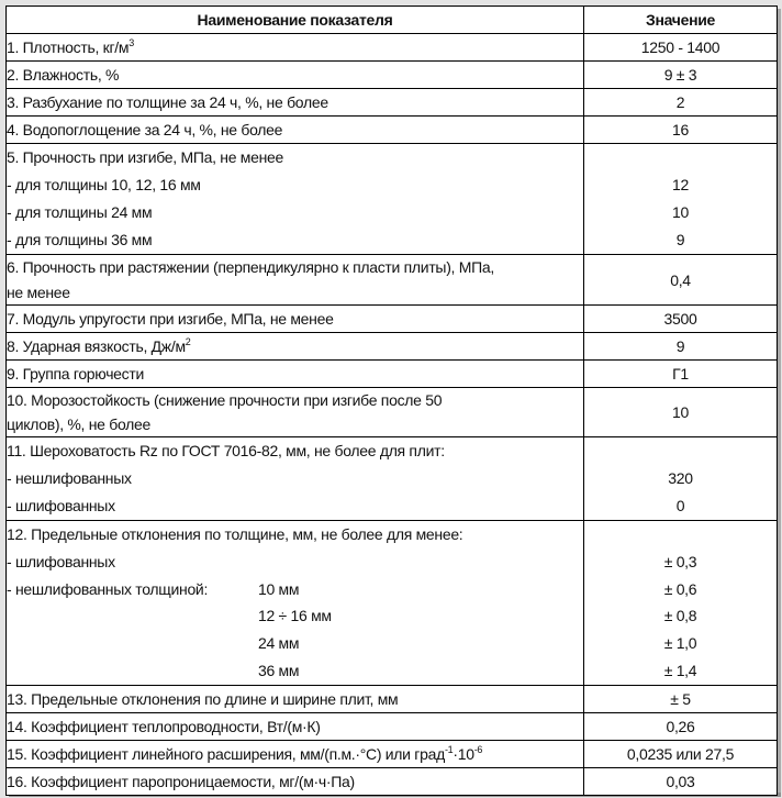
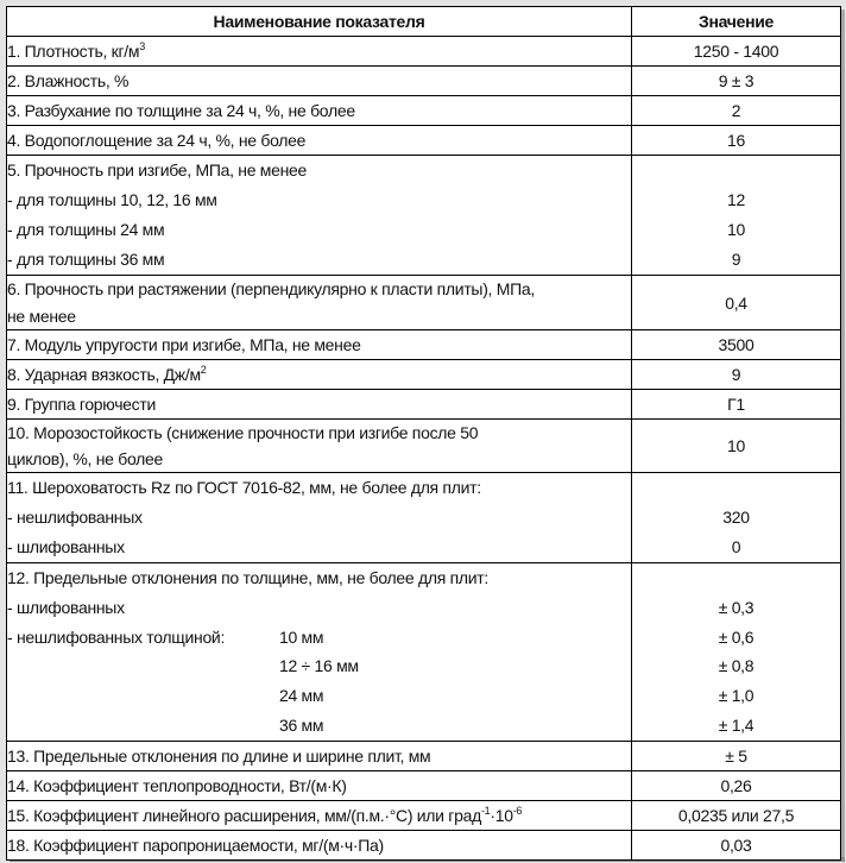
  Наименование показателя	Значение
  1. Плотность, кг/м3	1250 - 1400
  2. Влажность, %	9 ± 3
  3. Разбухание по толщине за 24 ч, %, не более	2
  4. Водопоглощение за 24 ч, %, не более	16
  5. Прочность при изгибе, МПа, не менее - для толщины 10, 12, 16 мм - для толщины 24 мм - для толщины 36 мм	12 10 9
  6. Прочность при растяжении (перпендикулярно к пласти плиты), МПа, не менее	0,4
  7. Модуль упругости при изгибе, МПа, не менее	3500
  8. Ударная вязкость, Дж/м2	9
  9. Группа горючести	Г1
  10. Морозостойкость (снижение прочности при изгибе после 50 циклов), %, не более	10
  11. Шероховатость Rz по ГОСТ 7016-82, мм, не более для плит: - нешлифованных - шлифованных	320 0
- 12. Предельные отклонения по толщине, мм, не более для менее: - шлифованных - нешлифованных толщиной: 10 мм 12 ÷ 16 мм 24 мм 36 мм	± 0,3 ± 0,6 ± 0,8 ± 1,0 ± 1,4
+ 12. Предельные отклонения по толщине, мм, не более для плит: - шлифованных - нешлифованных толщиной: 10 мм 12 ÷ 16 мм 24 мм 36 мм	± 0,3 ± 0,6 ± 0,8 ± 1,0 ± 1,4
  13. Предельные отклонения по длине и ширине плит, мм	± 5
  14. Коэффициент теплопроводности, Вт/(м·К)	0,26
  15. Коэффициент линейного расширения, мм/(п.м.·°С) или град-1·10-6	0,0235 или 27,5
- 16. Коэффициент паропроницаемости, мг/(м·ч·Па)	0,03
+ 18. Коэффициент паропроницаемости, мг/(м·ч·Па)	0,03
